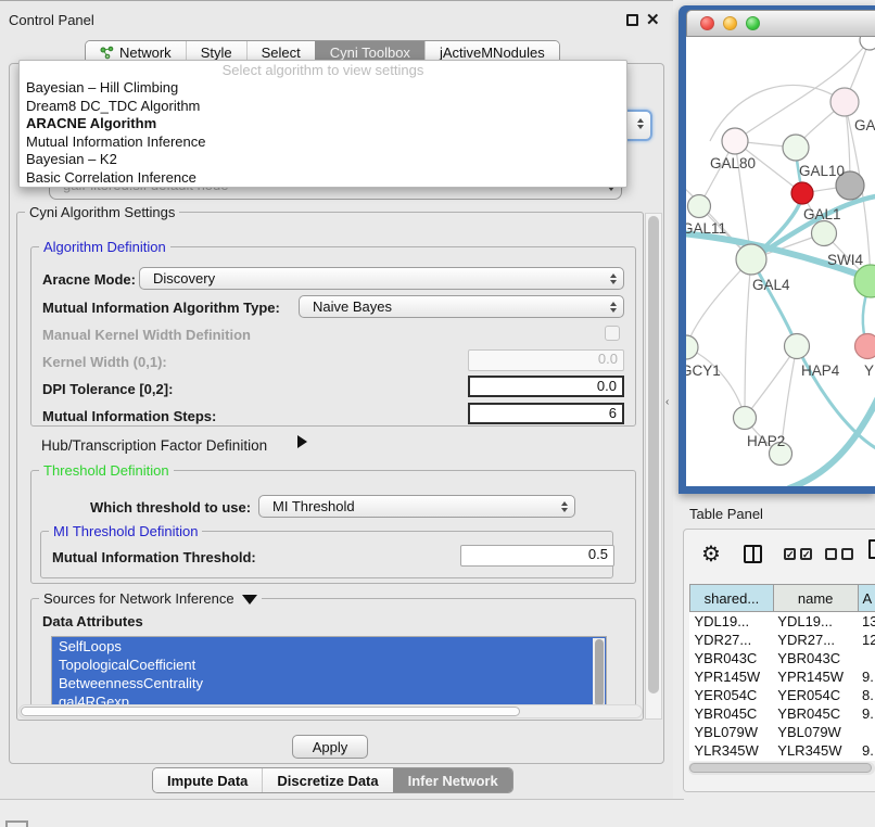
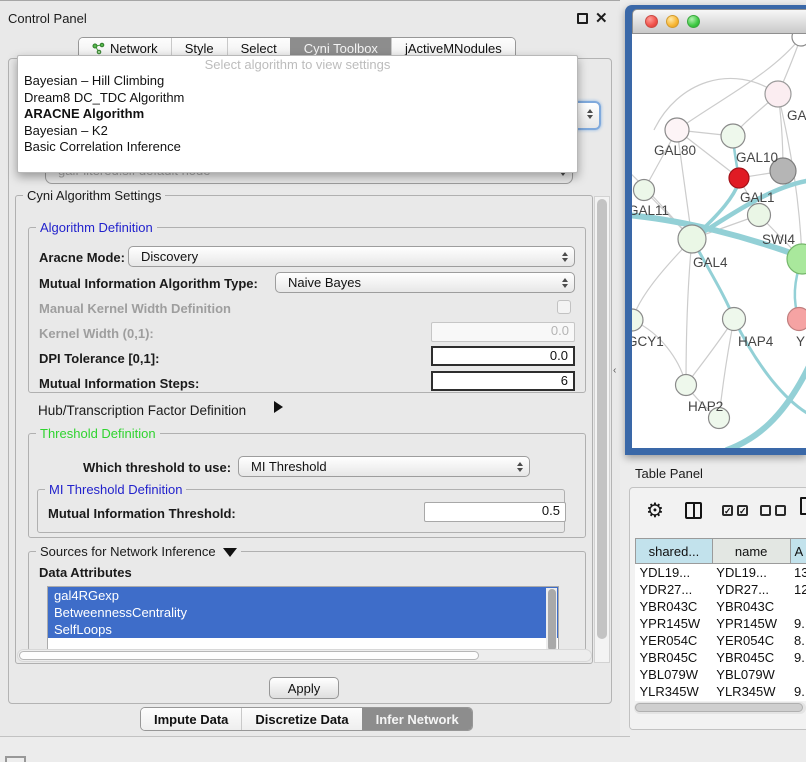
  Control Panel
  ✕
  Network
  Style
  Select
  Cyni Toolbox
  jActiveMNodules
  Cyni Algorithm Settings
  Algorithm Definition
  Aracne Mode:
  Discovery
  Mutual Information Algorithm Type:
  Naive Bayes
  Manual Kernel Width Definition
  Kernel Width (0,1):
  0.0
- DPI Tolerance [0,2]:
+ DPI Tolerance [0,1]:
  0.0
  Mutual Information Steps:
  6
  Hub/Transcription Factor Definition
  Threshold Definition
  Which threshold to use:
  MI Threshold
  MI Threshold Definition
  Mutual Information Threshold:
  0.5
  Sources for Network Inference
  Data Attributes
- SelfLoops
+ gal4RGexp
- TopologicalCoefficient
  BetweennessCentrality
- gal4RGexp
+ SelfLoops
  Apply
  Impute Data
  Discretize Data
  Infer Network
  Select algorithm to view settings
  Bayesian – Hill Climbing
  Dream8 DC_TDC Algorithm
  ARACNE Algorithm
- Mutual Information Inference
  Bayesian – K2
  Basic Correlation Inference
  ‹
  GAL80
  GAL10
  GAL1
  GAL11
  SWI4
  GAL4
  GCY1
  HAP4
  Y
  HAP2
  Table Panel
  ⚙
  ✓
  ✓
  shared...	name	A
  YDL19...	YDL19...	13
  YDR27...	YDR27...	12
  YBR043C	YBR043C
  YPR145W	YPR145W	9.
  YER054C	YER054C	8.
  YBR045C	YBR045C	9.
  YBL079W	YBL079W
  YLR345W	YLR345W	9.
